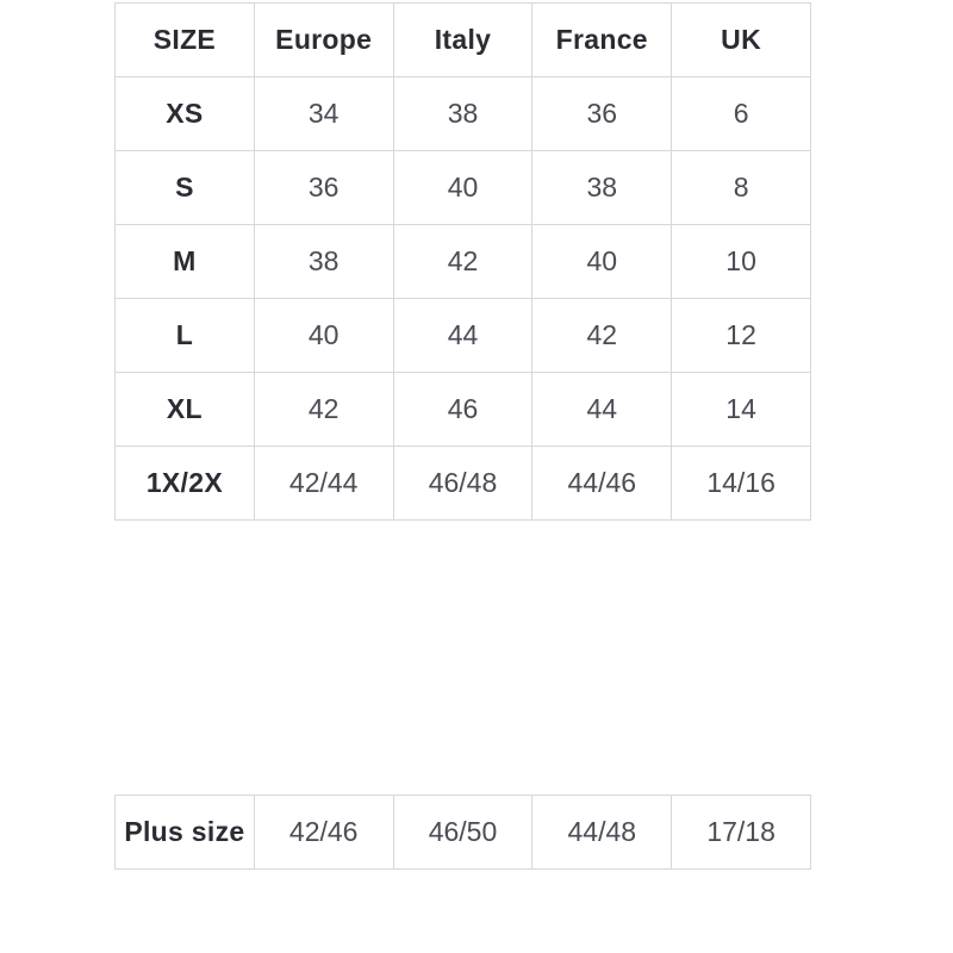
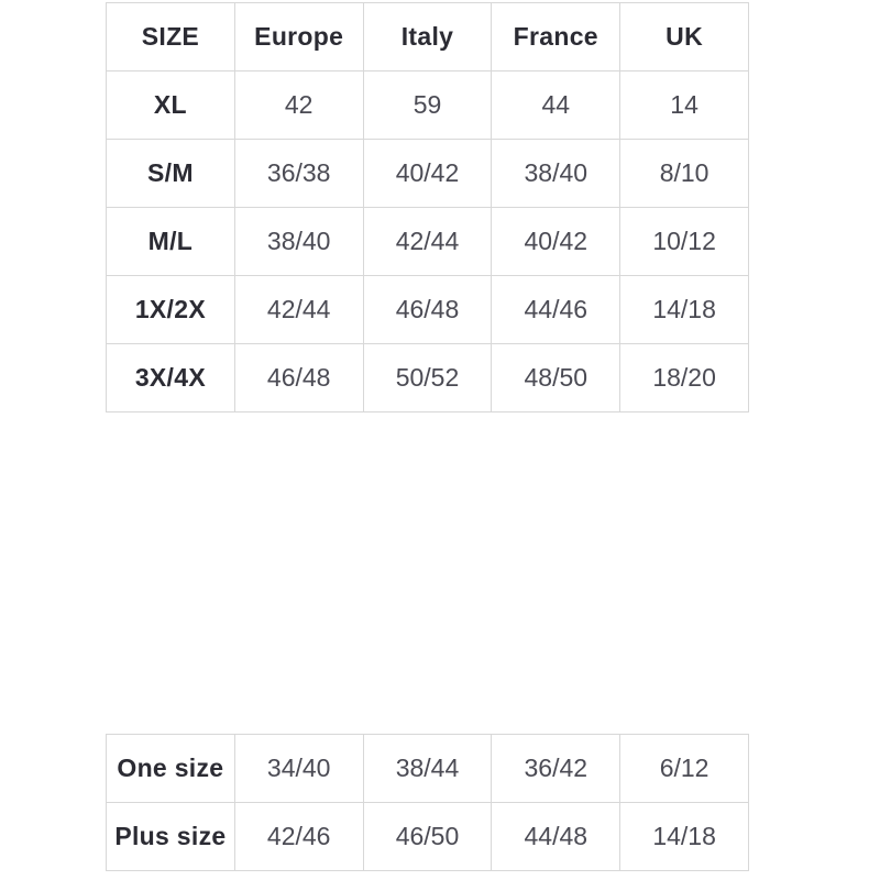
  SIZE	Europe	Italy	France	UK
- XS	34	38	36	6
- S	36	40	38	8
- M	38	42	40	10
- L	40	44	42	12
- XL	42	46	44	14
+ XL	42	59	44	14
+ S/M	36/38	40/42	38/40	8/10
+ M/L	38/40	42/44	40/42	10/12
- 1X/2X	42/44	46/48	44/46	14/16
+ 1X/2X	42/44	46/48	44/46	14/18
+ 3X/4X	46/48	50/52	48/50	18/20
+ One size	34/40	38/44	36/42	6/12
- Plus size	42/46	46/50	44/48	17/18
+ Plus size	42/46	46/50	44/48	14/18
